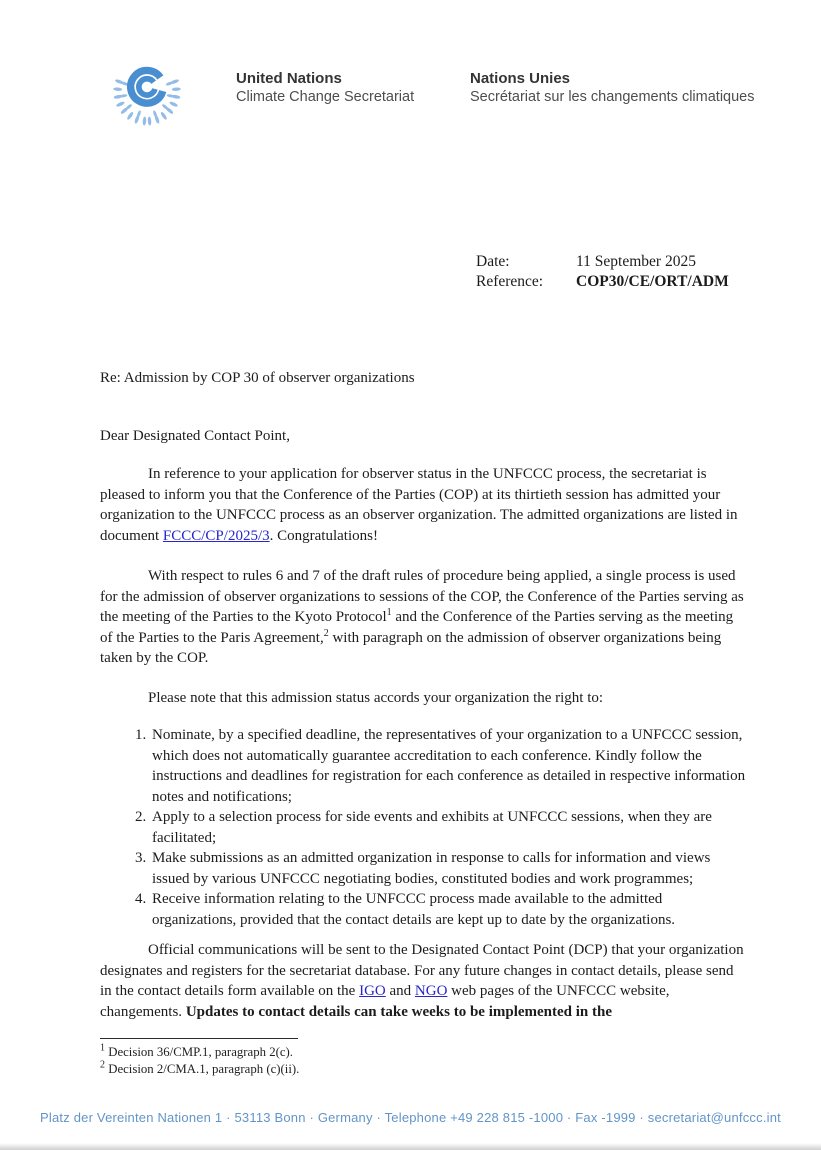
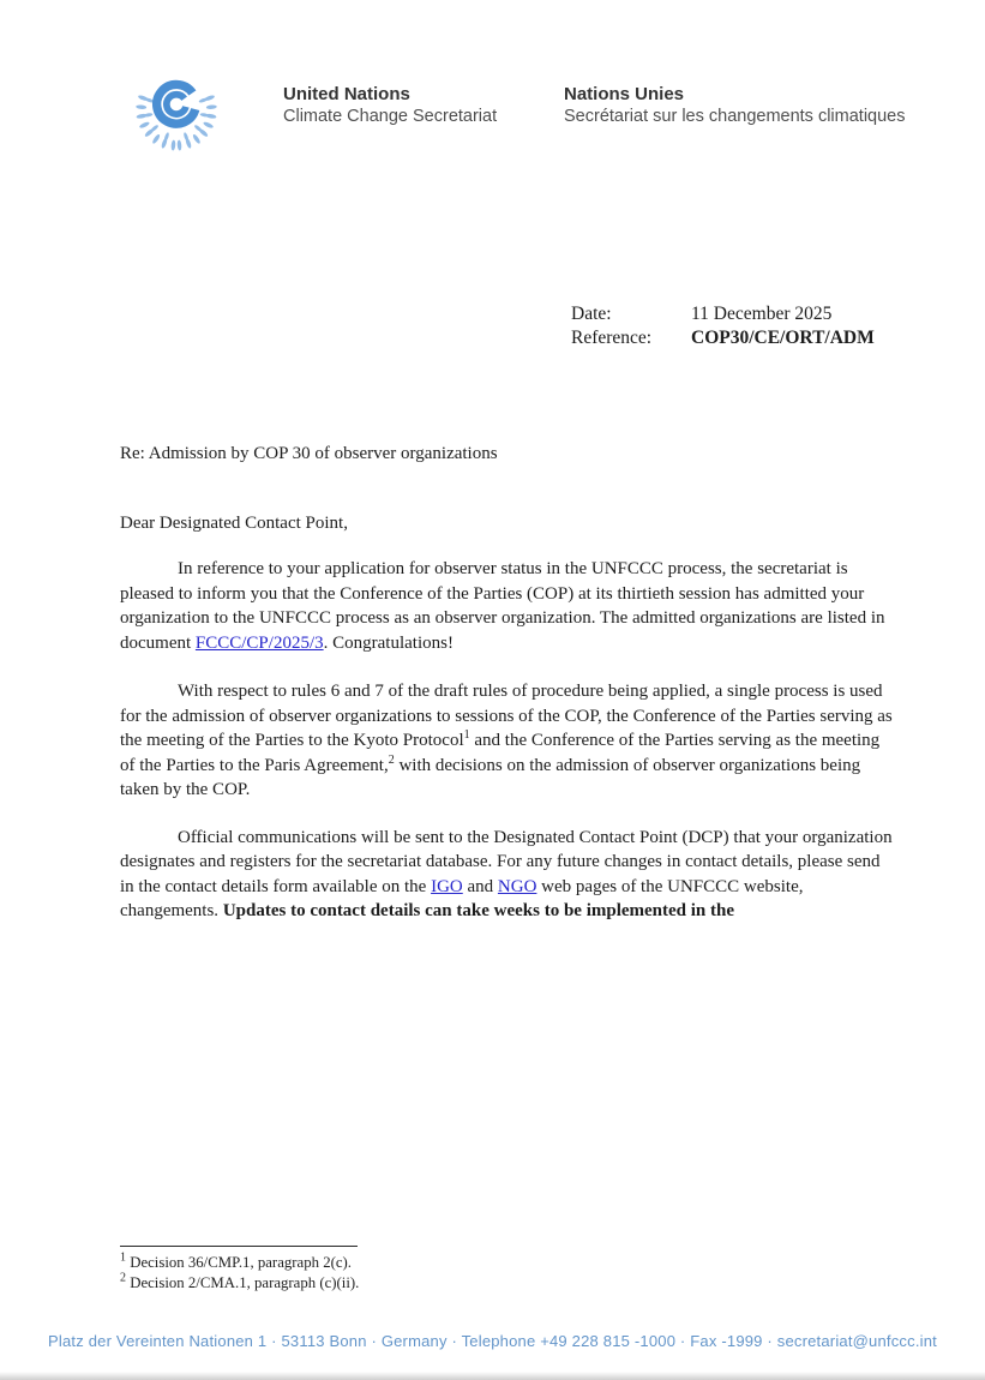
  United Nations
  Climate Change Secretariat
  Nations Unies
  Secrétariat sur les changements climatiques
  Date:
- 11 September 2025
+ 11 December 2025
  Reference:
  COP30/CE/ORT/ADM
  Re: Admission by COP 30 of observer organizations
  Dear Designated Contact Point,
  In reference to your application for observer status in the UNFCCC process, the secretariat is pleased to inform you that the Conference of the Parties (COP) at its thirtieth session has admitted your organization to the UNFCCC process as an observer organization. The admitted organizations are listed in document FCCC/CP/2025/3. Congratulations!
- With respect to rules 6 and 7 of the draft rules of procedure being applied, a single process is used for the admission of observer organizations to sessions of the COP, the Conference of the Parties serving as the meeting of the Parties to the Kyoto Protocol1 and the Conference of the Parties serving as the meeting of the Parties to the Paris Agreement,2 with paragraph on the admission of observer organizations being taken by the COP.
+ With respect to rules 6 and 7 of the draft rules of procedure being applied, a single process is used for the admission of observer organizations to sessions of the COP, the Conference of the Parties serving as the meeting of the Parties to the Kyoto Protocol1 and the Conference of the Parties serving as the meeting of the Parties to the Paris Agreement,2 with decisions on the admission of observer organizations being taken by the COP.
- Please note that this admission status accords your organization the right to:
- Nominate, by a specified deadline, the representatives of your organization to a UNFCCC session, which does not automatically guarantee accreditation to each conference. Kindly follow the instructions and deadlines for registration for each conference as detailed in respective information notes and notifications;
- Apply to a selection process for side events and exhibits at UNFCCC sessions, when they are facilitated;
- Make submissions as an admitted organization in response to calls for information and views issued by various UNFCCC negotiating bodies, constituted bodies and work programmes;
- Receive information relating to the UNFCCC process made available to the admitted organizations, provided that the contact details are kept up to date by the organizations.
  Official communications will be sent to the Designated Contact Point (DCP) that your organization designates and registers for the secretariat database. For any future changes in contact details, please send in the contact details form available on the IGO and NGO web pages of the UNFCCC website, changements. Updates to contact details can take weeks to be implemented in the
  1 Decision 36/CMP.1, paragraph 2(c).
  2 Decision 2/CMA.1, paragraph (c)(ii).
  Platz der Vereinten Nationen 1 · 53113 Bonn · Germany · Telephone +49 228 815 -1000 · Fax -1999 · secretariat@unfccc.int
